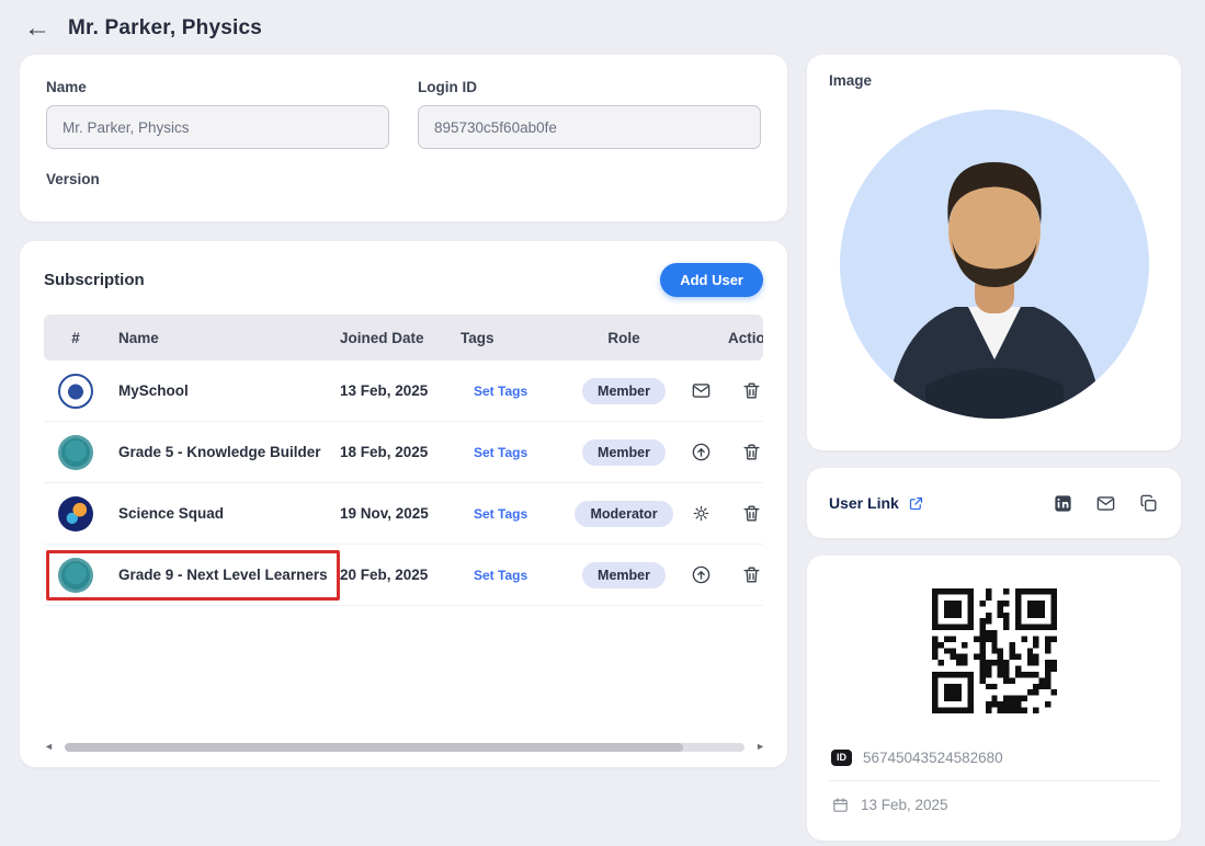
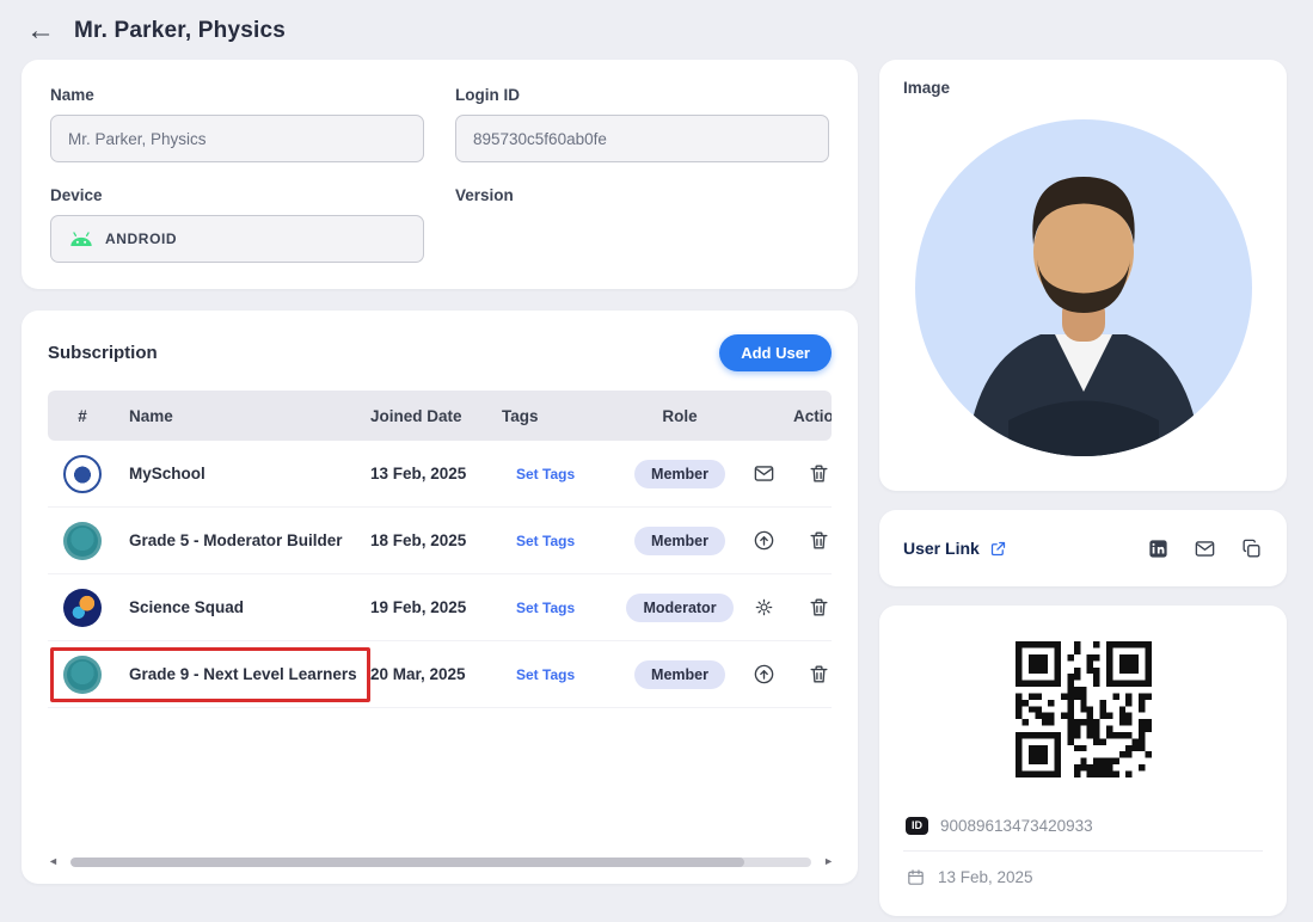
  ←
  Mr. Parker, Physics
  Name
  Mr. Parker, Physics
  Login ID
  895730c5f60ab0fe
+ Device
+ ANDROID
  Version
  Subscription
  Add User
  #
  Name
  Joined Date
  Tags
  Role
  Actio
  MySchool
  13 Feb, 2025
  Set Tags
  Member
- Grade 5 - Knowledge Builder
+ Grade 5 - Moderator Builder
  18 Feb, 2025
  Set Tags
  Member
  Science Squad
- 19 Nov, 2025
+ 19 Feb, 2025
  Set Tags
  Moderator
  Grade 9 - Next Level Learners
- 20 Feb, 2025
+ 20 Mar, 2025
  Set Tags
  Member
  ◄
  ►
  Image
  User Link
  ID
- 56745043524582680
+ 90089613473420933
  13 Feb, 2025
